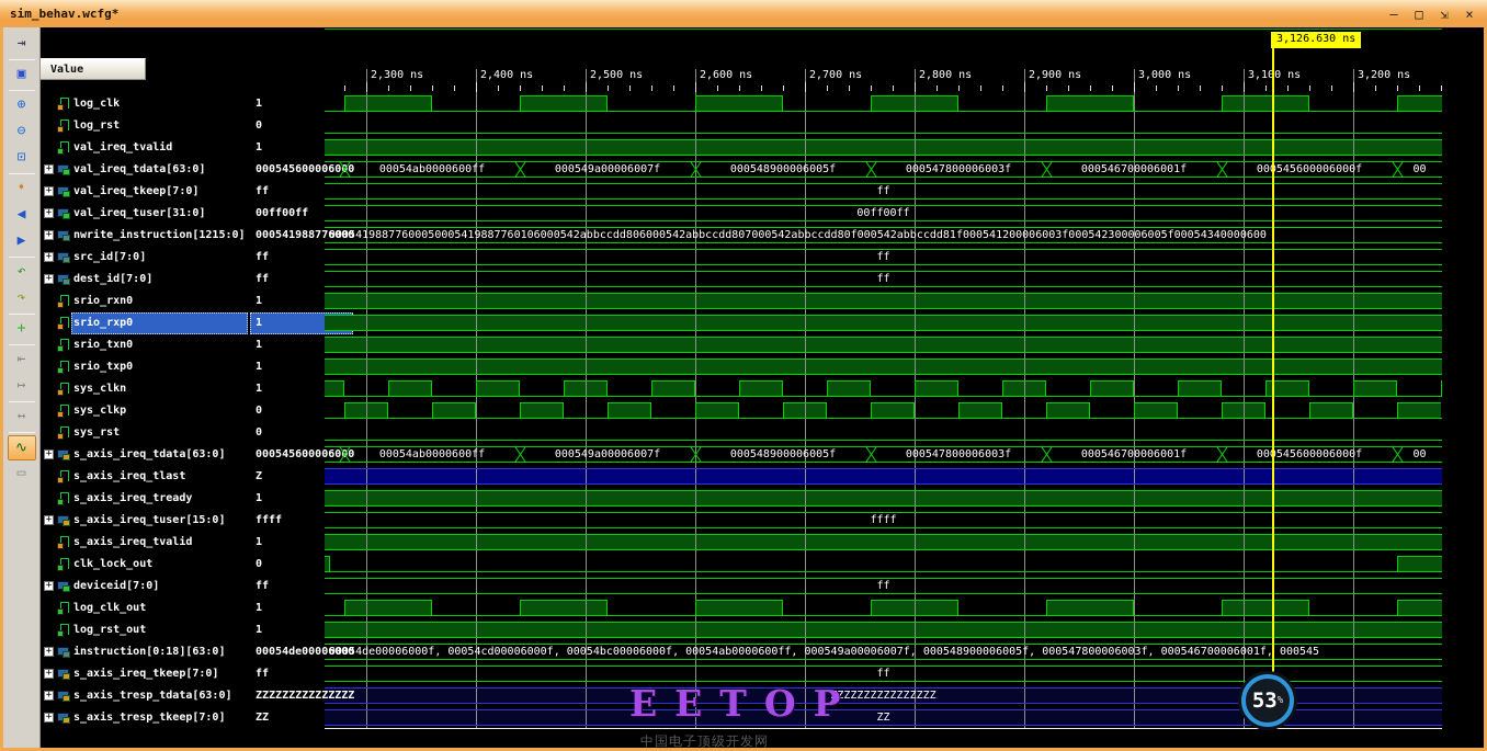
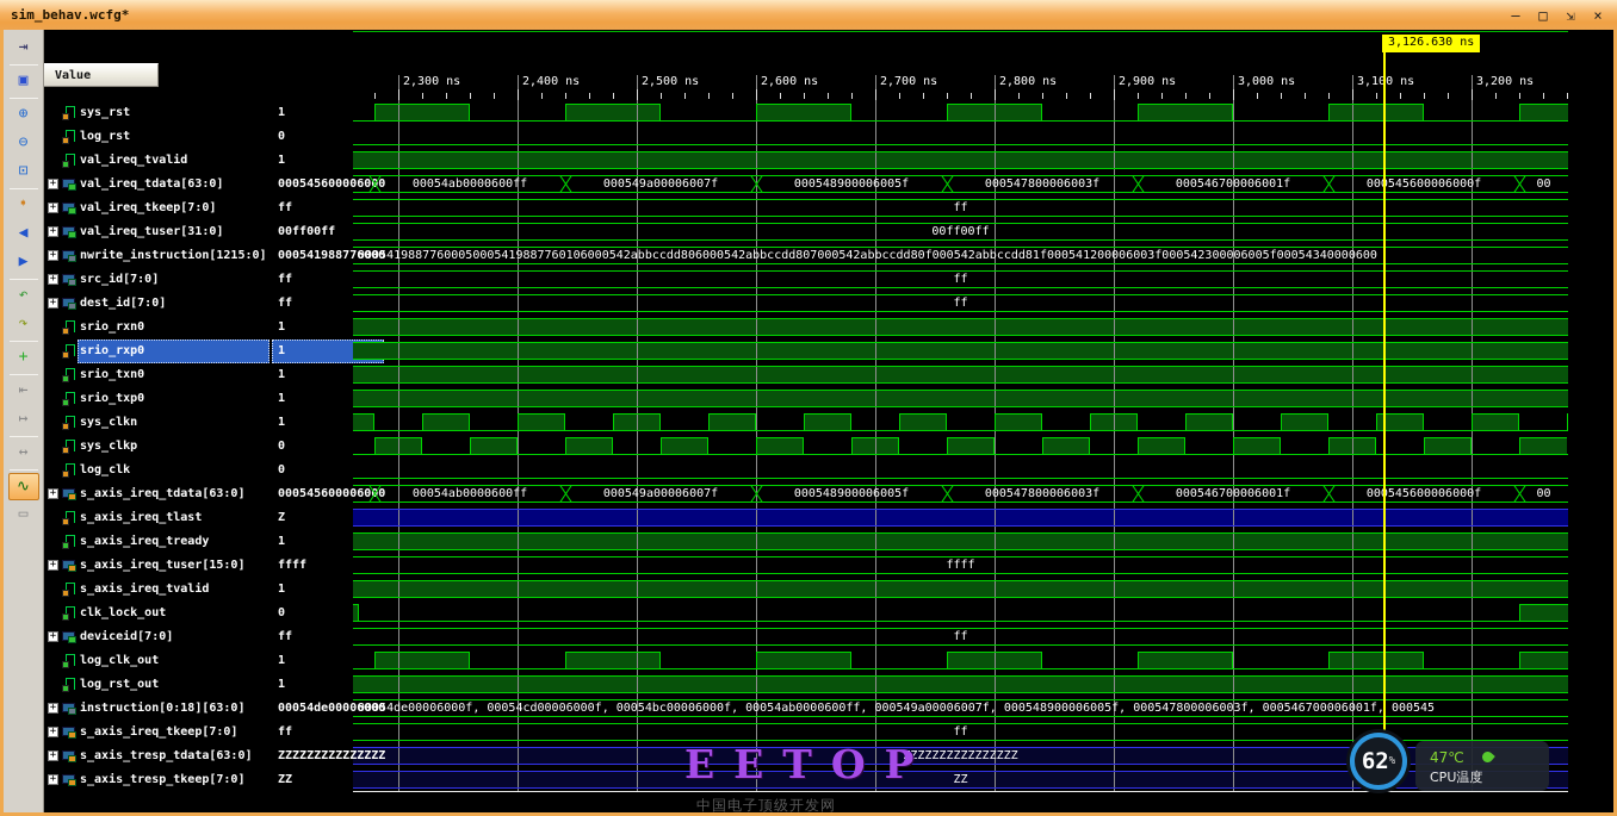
  sim_behav.wcfg*
  —
  □
  ⇲
  ×
  ⇥
  ▣
  ⊕
  ⊖
  ⊡
  ➧
  ◀
  ▶
  ↶
  ↷
  +
  ⇤
  ↦
  ↔
  ∿
  ▭
  Value
- log_clk
+ sys_rst
  1
  log_rst
  0
  val_ireq_tvalid
  1
  +
  val_ireq_tdata[63:0]
  00054560000600
  +
  val_ireq_tkeep[7:0]
  ff
  +
  val_ireq_tuser[31:0]
  00ff00ff
  +
  nwrite_instruction[1215:0]
  000541988776000
  +
  src_id[7:0]
  ff
  +
  dest_id[7:0]
  ff
  srio_rxn0
  1
  srio_rxp0
  1
  srio_txn0
  1
  srio_txp0
  1
  sys_clkn
  1
  sys_clkp
  0
- sys_rst
+ log_clk
  0
  +
  s_axis_ireq_tdata[63:0]
  00054560000600
  s_axis_ireq_tlast
  Z
  s_axis_ireq_tready
  1
  +
  s_axis_ireq_tuser[15:0]
  ffff
  s_axis_ireq_tvalid
  1
  clk_lock_out
  0
  +
  deviceid[7:0]
  ff
  log_clk_out
  1
  log_rst_out
  1
  +
  instruction[0:18][63:0]
  00054de00006000
  +
  s_axis_ireq_tkeep[7:0]
  ff
  +
  s_axis_tresp_tdata[63:0]
  ZZZZZZZZZZZZZZZ
  +
  s_axis_tresp_tkeep[7:0]
  ZZ
  2,300 ns
  2,400 ns
  2,500 ns
  2,600 ns
  2,700 ns
  2,800 ns
  2,900 ns
  3,000 ns
  3,10 ns
  3,200 ns
  00054ab0000600ff
  000549a00006007f
  000548900006005f
  000547800006003f
  000546700006001f
  00545600006000f
  00
  ff
  00ff00ff
  00054198877600050005419887760106000542abbccdd806000542abbccdd807000542abbccdd80f000542abbccdd81f000541200006003f000542300006005f00054340000600
  ff
  ff
  00054ab0000600ff
  000549a00006007f
  000548900006005f
  000547800006003f
  000546700006001f
  00545600006000f
  00
  ffff
  ff
  00054de00006000f, 00054cd00006000f, 00054bc00006000f, 00054ab0000600ff, 000549a00006007f, 000548900006005f, 000547800006003f, 000546700006001f, 000545
  ff
  ZZZZZZZZZZZZZZZZ
  ZZ
  EETOP
  中国电子顶级开发网
  3,126.630 ns
- 53
+ 62
  %
+ 47℃
+ CPU温度
